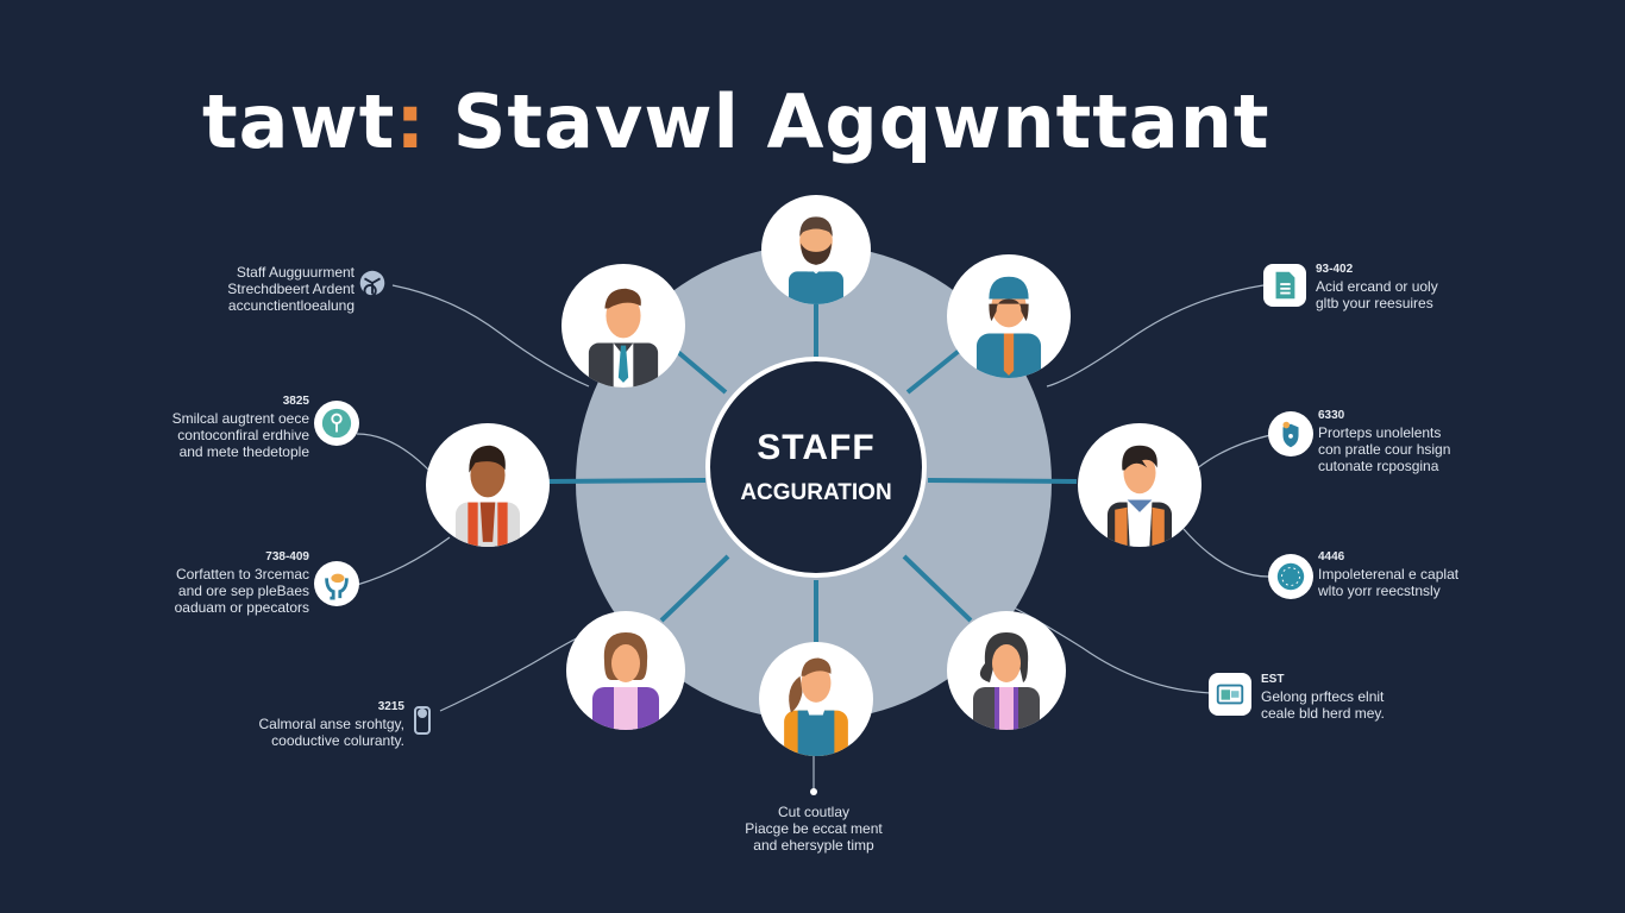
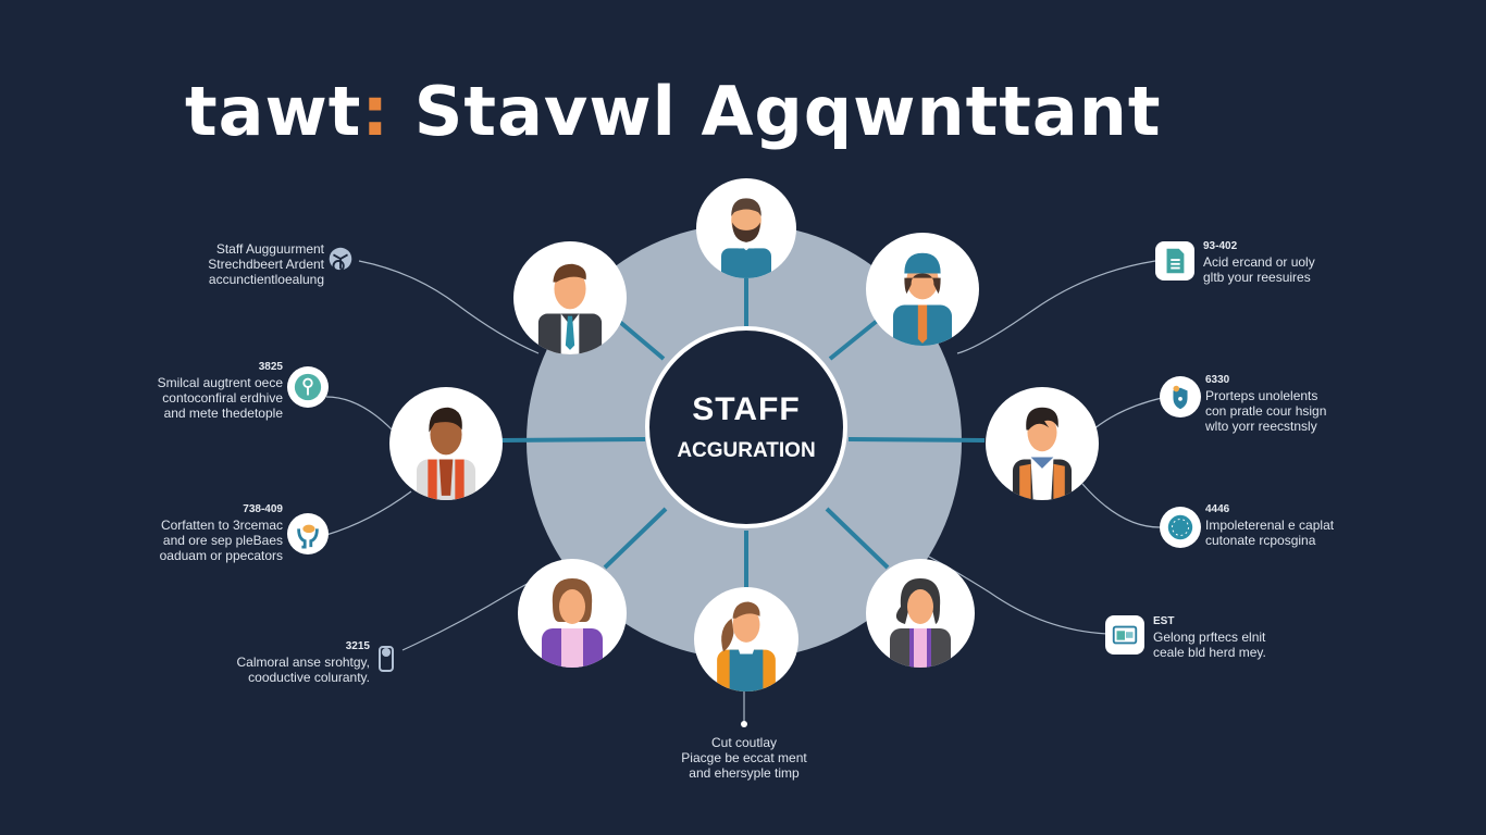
  tawt: Stavwl Agqwnttant
  STAFF
  ACGURATION
  Staff Augguurment
  Strechdbeert Ardent
  accunctientloealung
  3825
  Smilcal augtrent oece
  contoconfiral erdhive
  and mete thedetople
  738-409
  Corfatten to 3rcemac
  and ore sep pleBaes
  oaduam or ppecators
  3215
  Calmoral anse srohtgy,
  cooductive coluranty.
  93-402
  Acid ercand or uoly
  gltb your reesuires
  6330
  Prorteps unolelents
  con pratle cour hsign
- cutonate rcposgina
+ wlto yorr reecstnsly
  4446
  Impoleterenal e caplat
- wlto yorr reecstnsly
+ cutonate rcposgina
  EST
  Gelong prftecs elnit
  ceale bld herd mey.
  Cut coutlay
  Piacge be eccat ment
  and ehersyple timp
